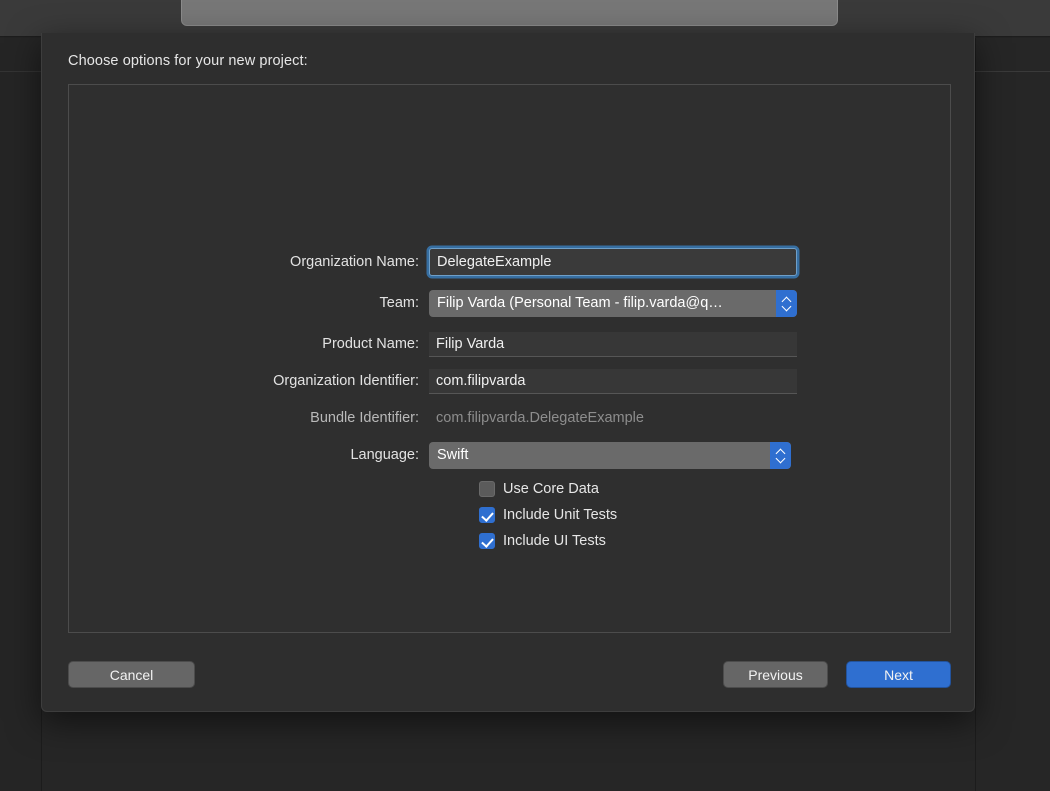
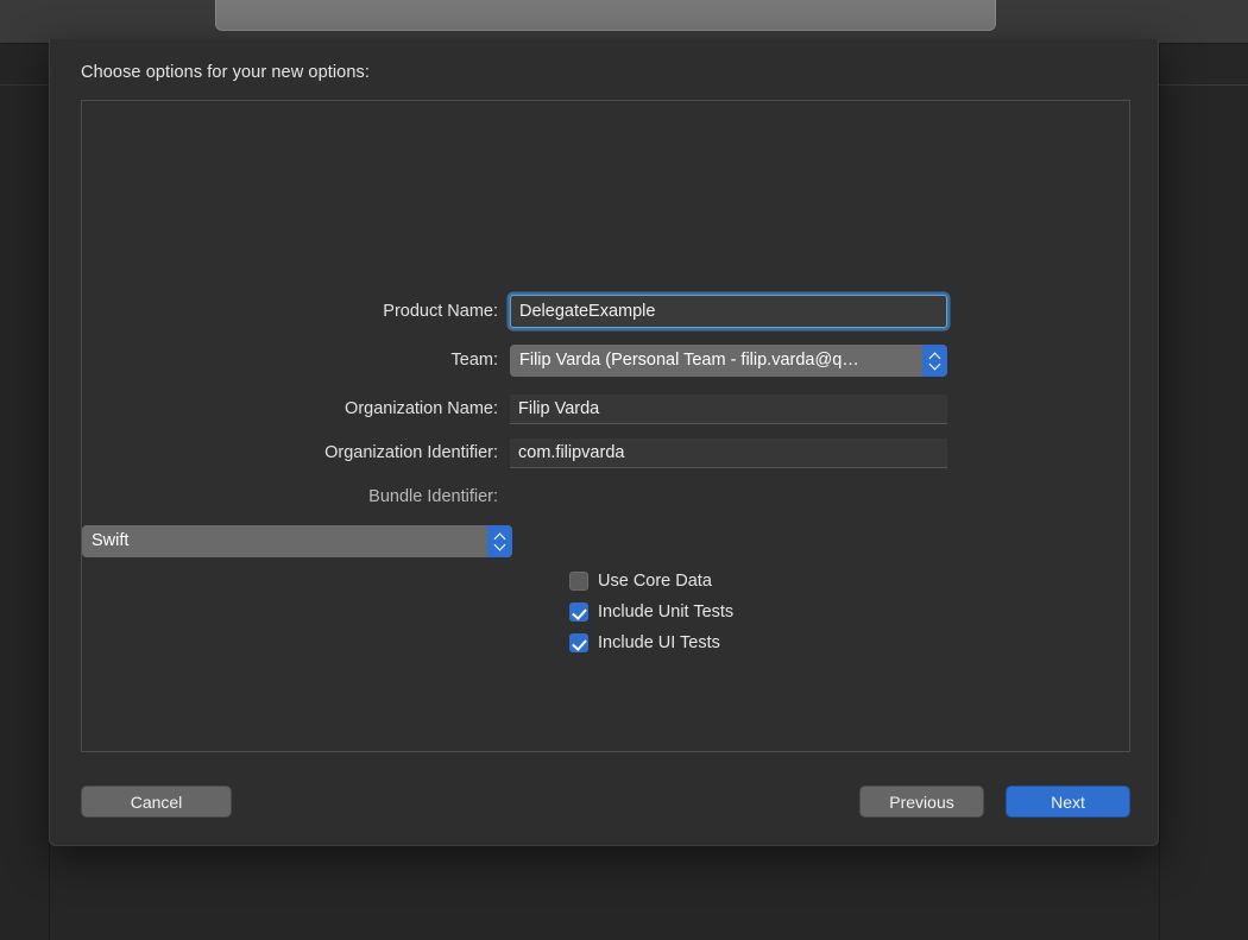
- Choose options for your new project:
+ Choose options for your new options:
- Organization Name:
+ Product Name:
  DelegateExample
  Team:
  Filip Varda (Personal Team - filip.varda@q…
- Product Name:
+ Organization Name:
  Filip Varda
  Organization Identifier:
  com.filipvarda
  Bundle Identifier:
- com.filipvarda.DelegateExample
- Language:
  Swift
  Use Core Data
  Include Unit Tests
  Include UI Tests
  Cancel
  Previous
  Next
